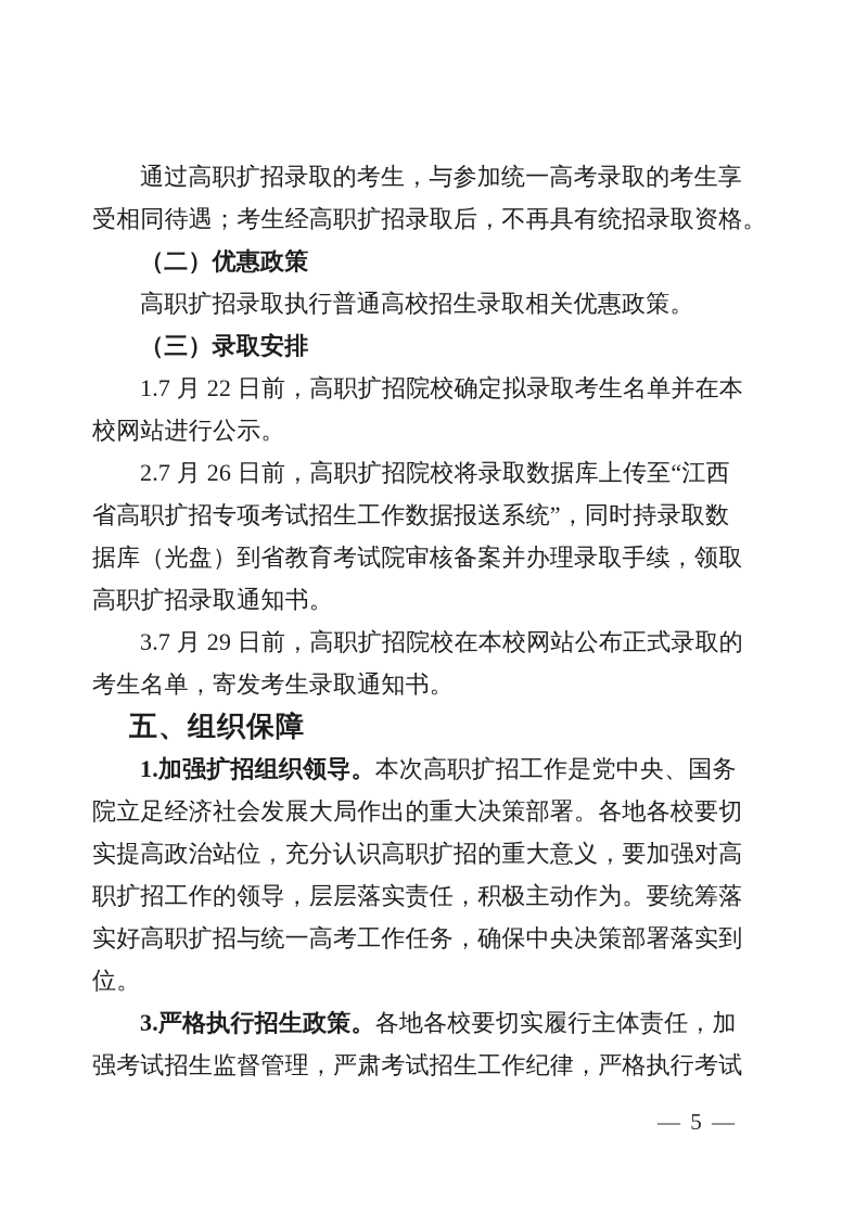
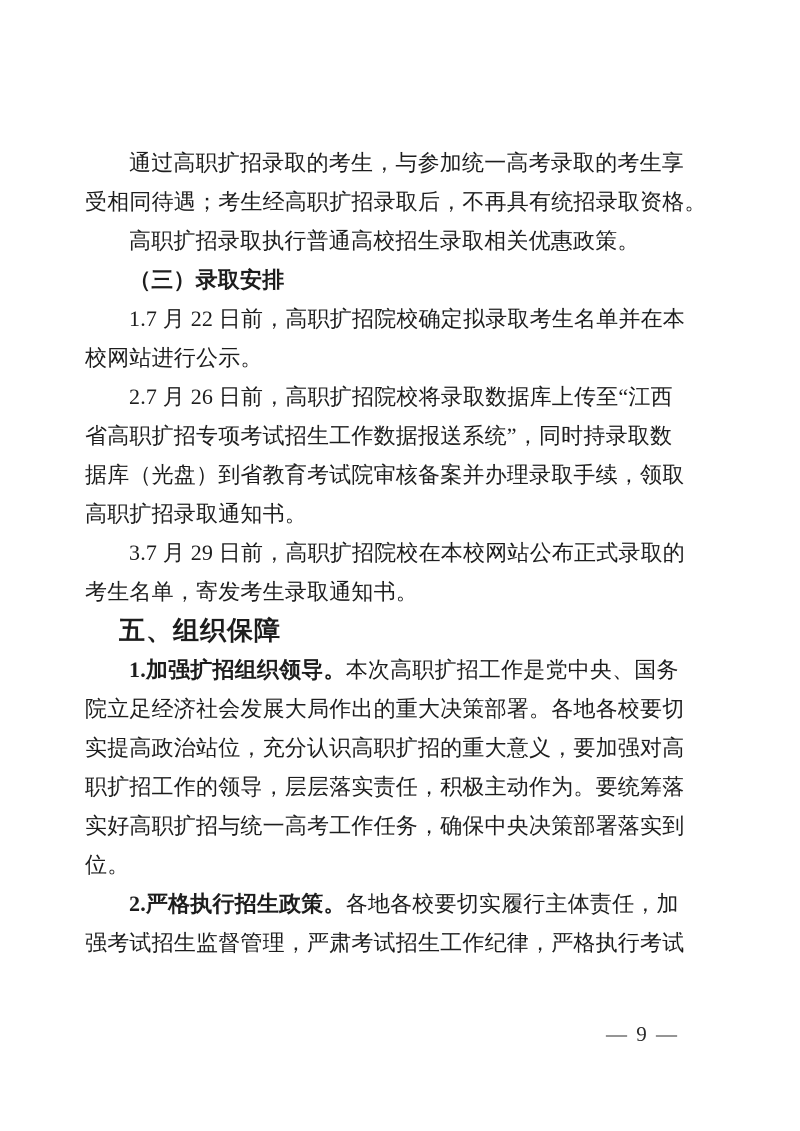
  通过高职扩招录取的考生，与参加统一高考录取的考生享
  受相同待遇；考生经高职扩招录取后，不再具有统招录取资格。
- （二）优惠政策
  高职扩招录取执行普通高校招生录取相关优惠政策。
  （三）录取安排
  1.7 月 22 日前，高职扩招院校确定拟录取考生名单并在本
  校网站进行公示。
  2.7 月 26 日前，高职扩招院校将录取数据库上传至“江西
  省高职扩招专项考试招生工作数据报送系统”，同时持录取数
  据库（光盘）到省教育考试院审核备案并办理录取手续，领取
  高职扩招录取通知书。
  3.7 月 29 日前，高职扩招院校在本校网站公布正式录取的
  考生名单，寄发考生录取通知书。
  五、组织保障
  1.加强扩招组织领导。本次高职扩招工作是党中央、国务
  院立足经济社会发展大局作出的重大决策部署。各地各校要切
  实提高政治站位，充分认识高职扩招的重大意义，要加强对高
  职扩招工作的领导，层层落实责任，积极主动作为。要统筹落
  实好高职扩招与统一高考工作任务，确保中央决策部署落实到
  位。
- 3.严格执行招生政策。各地各校要切实履行主体责任，加
+ 2.严格执行招生政策。各地各校要切实履行主体责任，加
  强考试招生监督管理，严肃考试招生工作纪律，严格执行考试
- — 5 —
+ — 9 —
